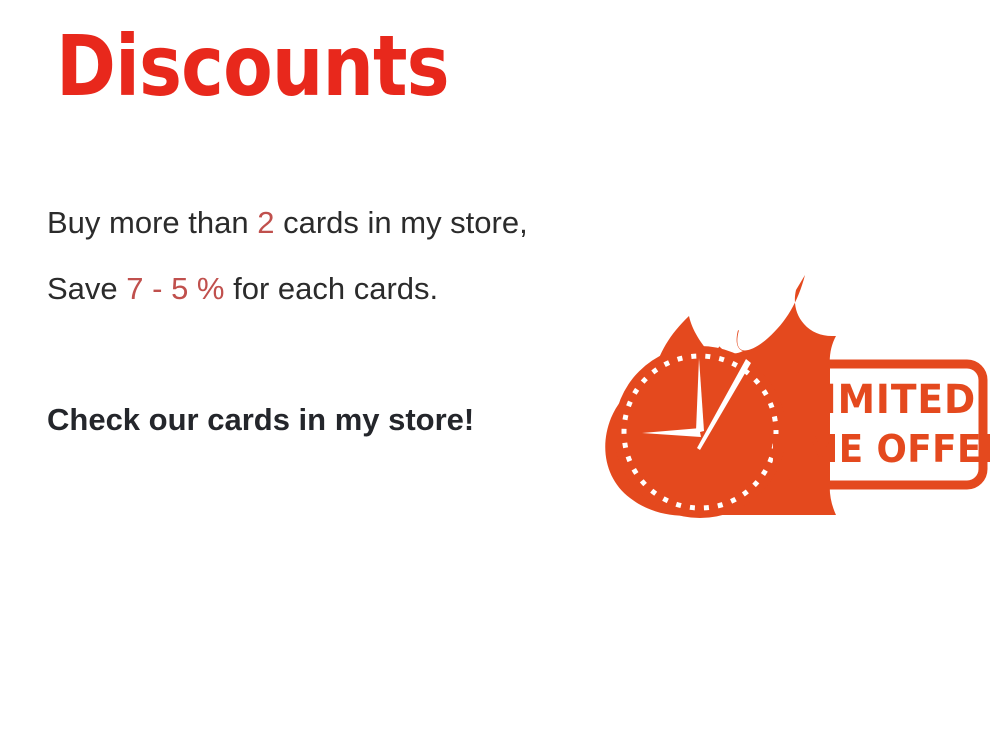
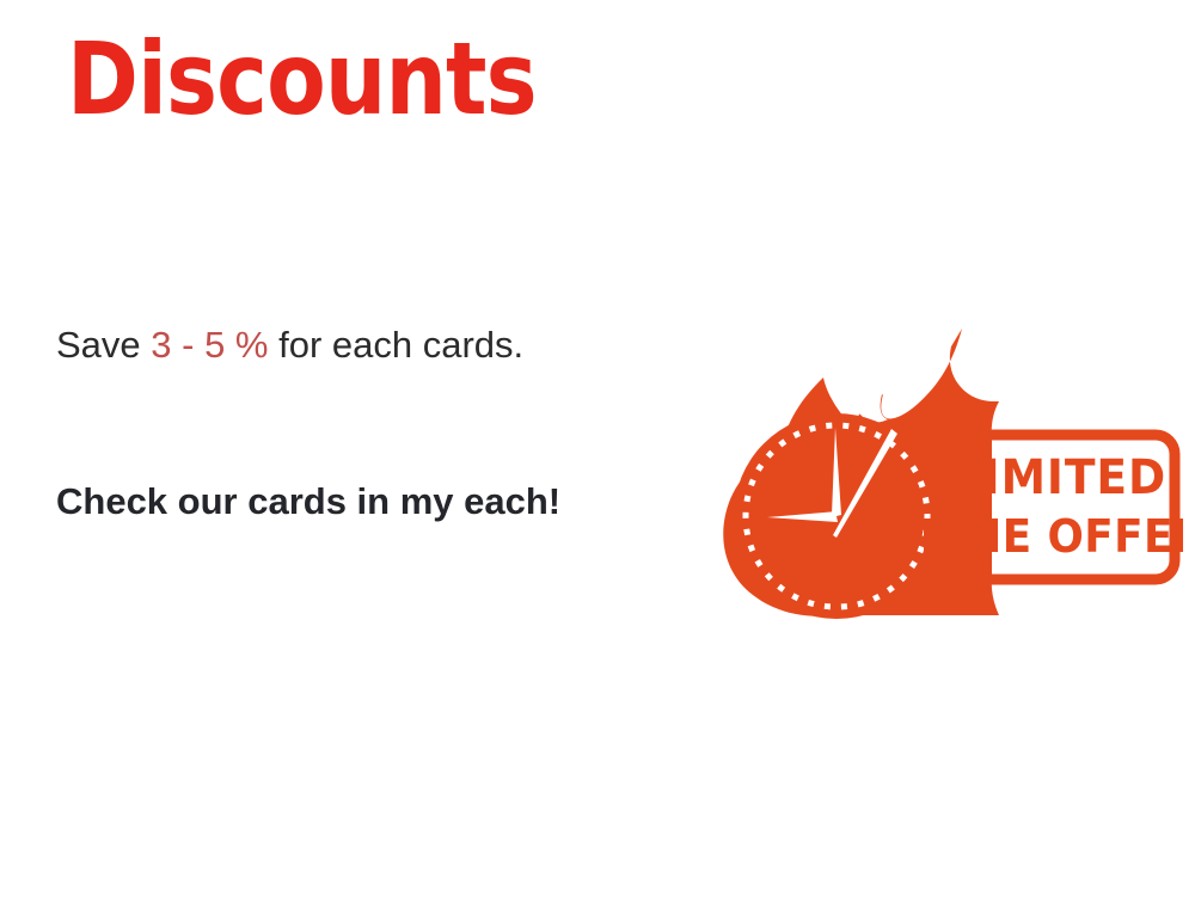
  Discounts
- Buy more than 2 cards in my store,
- Save 7 - 5 % for each cards.
+ Save 3 - 5 % for each cards.
- Check our cards in my store!
+ Check our cards in my each!
  LIMITED
  TIME OFFE
